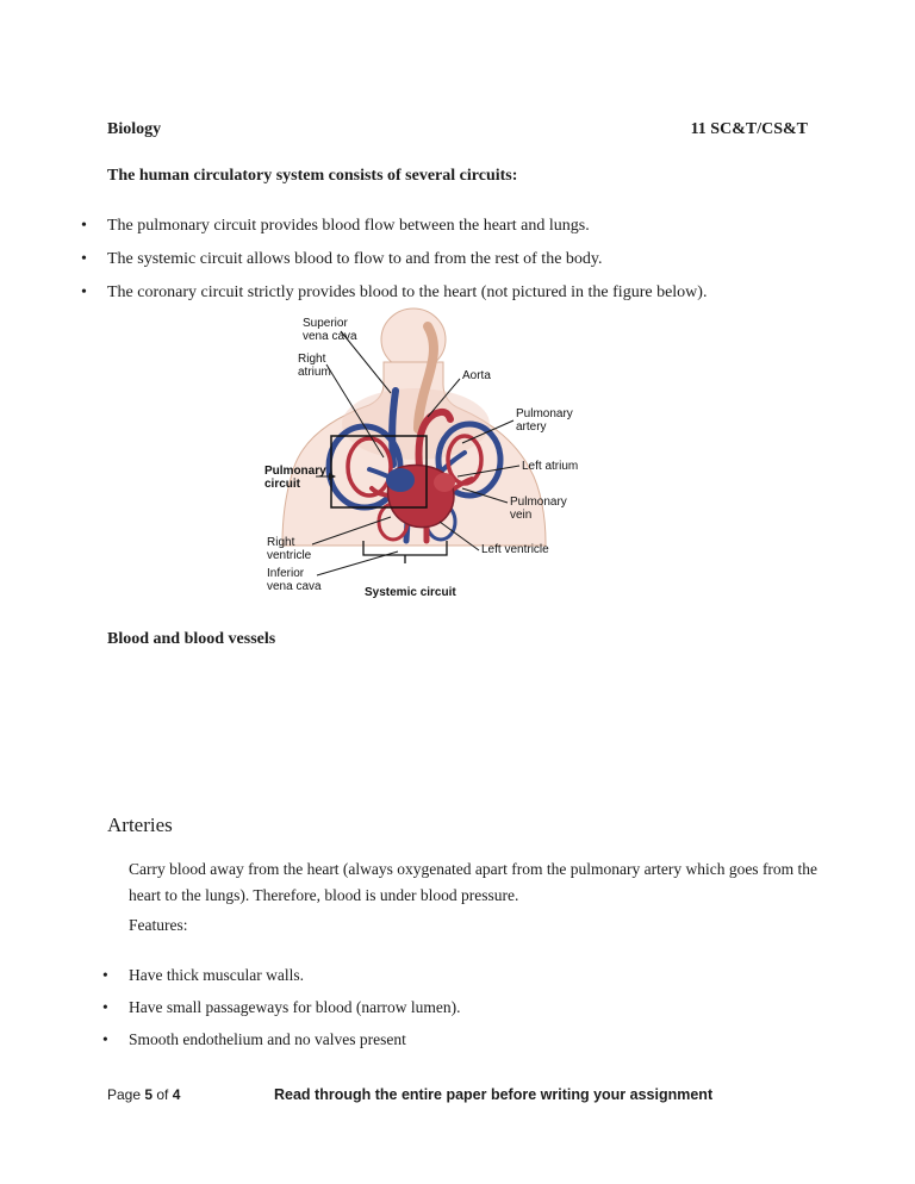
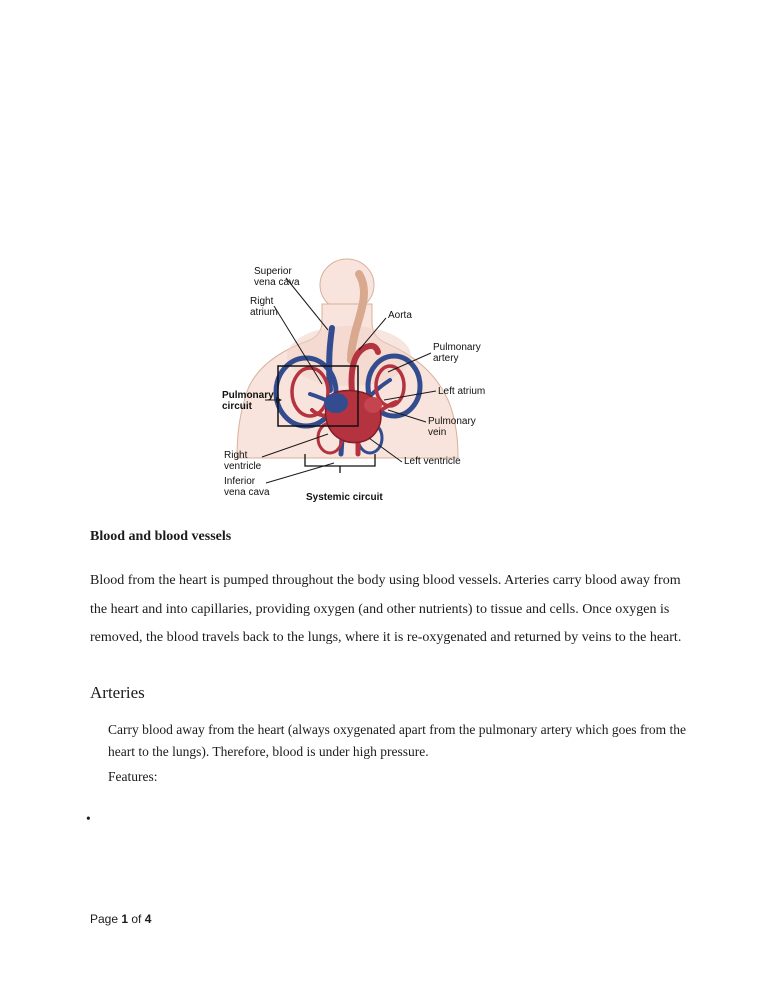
- Biology
- 11 SC&T/CS&T
- The human circulatory system consists of several circuits:
- The pulmonary circuit provides blood flow between the heart and lungs.
- The systemic circuit allows blood to flow to and from the rest of the body.
- The coronary circuit strictly provides blood to the heart (not pictured in the figure below).
  Superior
  vena cava
  Right
  atrium
  Aorta
  Pulmonary
  artery
  Left atrium
  Pulmonary
  circuit
  Pulmonary
  vein
  Right
  ventricle
  Left ventricle
  Inferior
  vena cava
  Systemic circuit
  Blood and blood vessels
+ Blood from the heart is pumped throughout the body using blood vessels. Arteries carry blood away from the heart and into capillaries, providing oxygen (and other nutrients) to tissue and cells. Once oxygen is removed, the blood travels back to the lungs, where it is re-oxygenated and returned by veins to the heart.
  Arteries
- Carry blood away from the heart (always oxygenated apart from the pulmonary artery which goes from the heart to the lungs). Therefore, blood is under blood pressure.
+ Carry blood away from the heart (always oxygenated apart from the pulmonary artery which goes from the heart to the lungs). Therefore, blood is under high pressure.
  Features:
- Have thick muscular walls.
- Have small passageways for blood (narrow lumen).
- Smooth endothelium and no valves present
- Page 5 of 4
+ Page 1 of 4
- Read through the entire paper before writing your assignment
